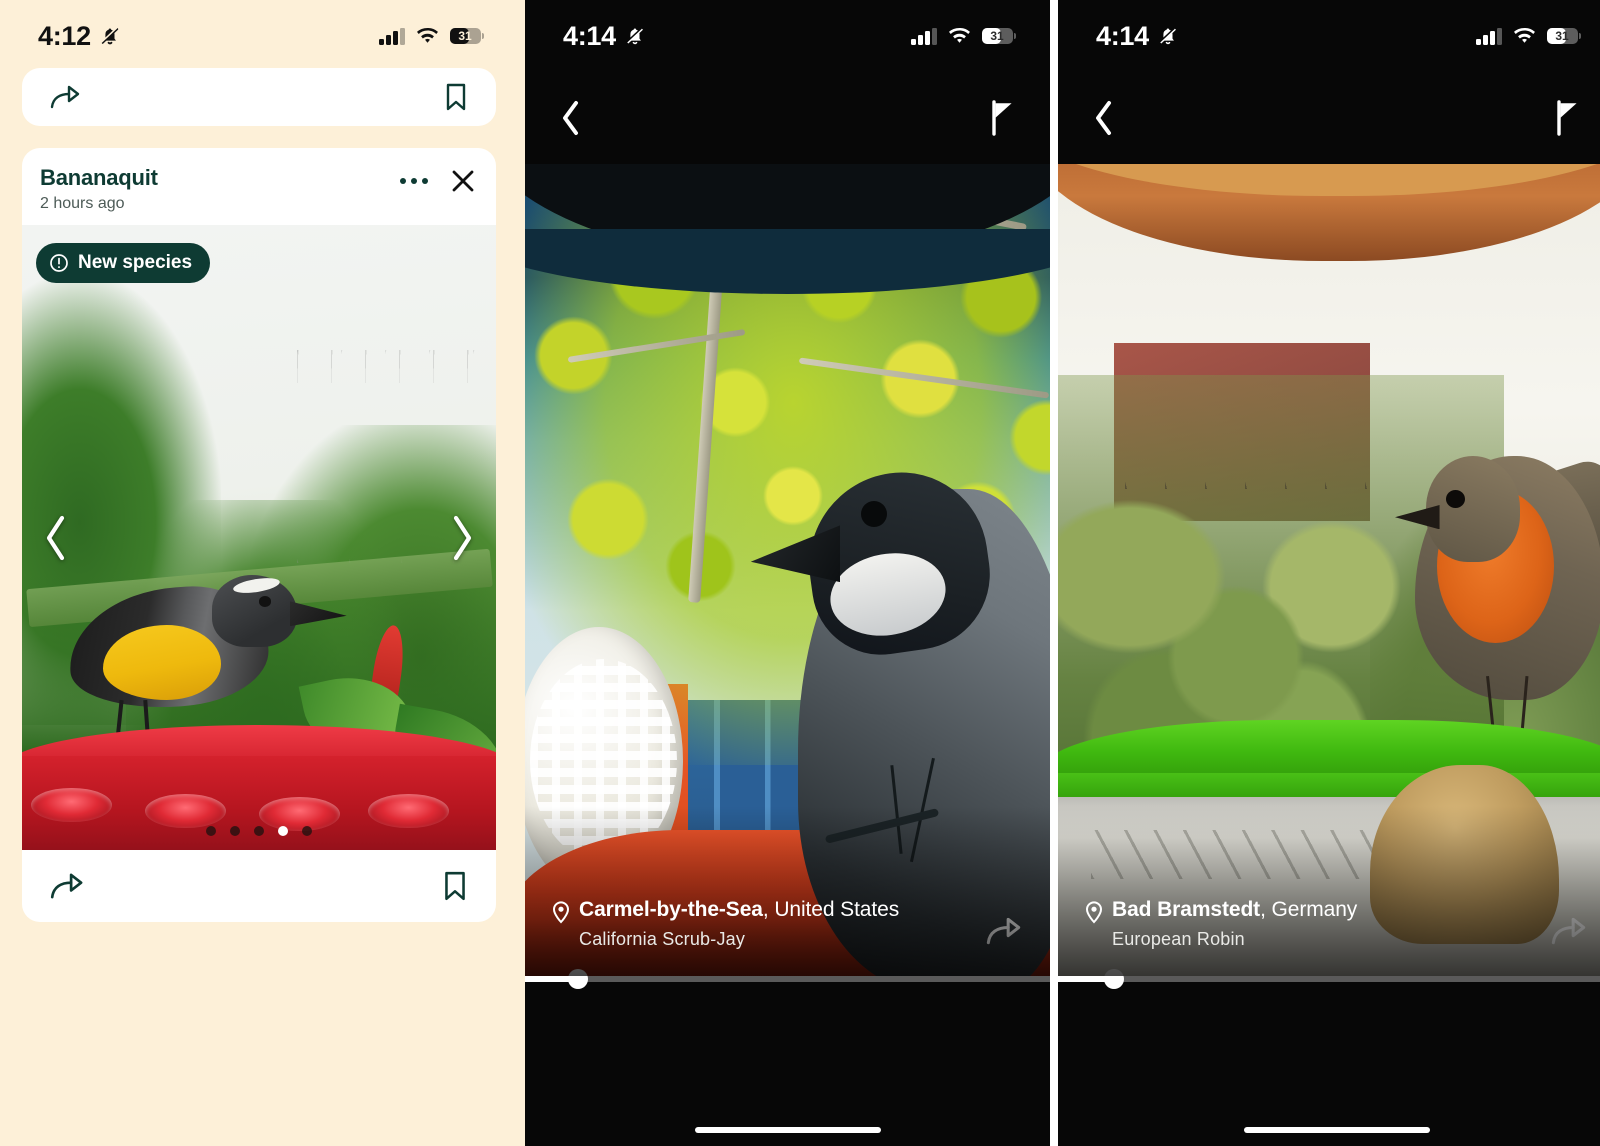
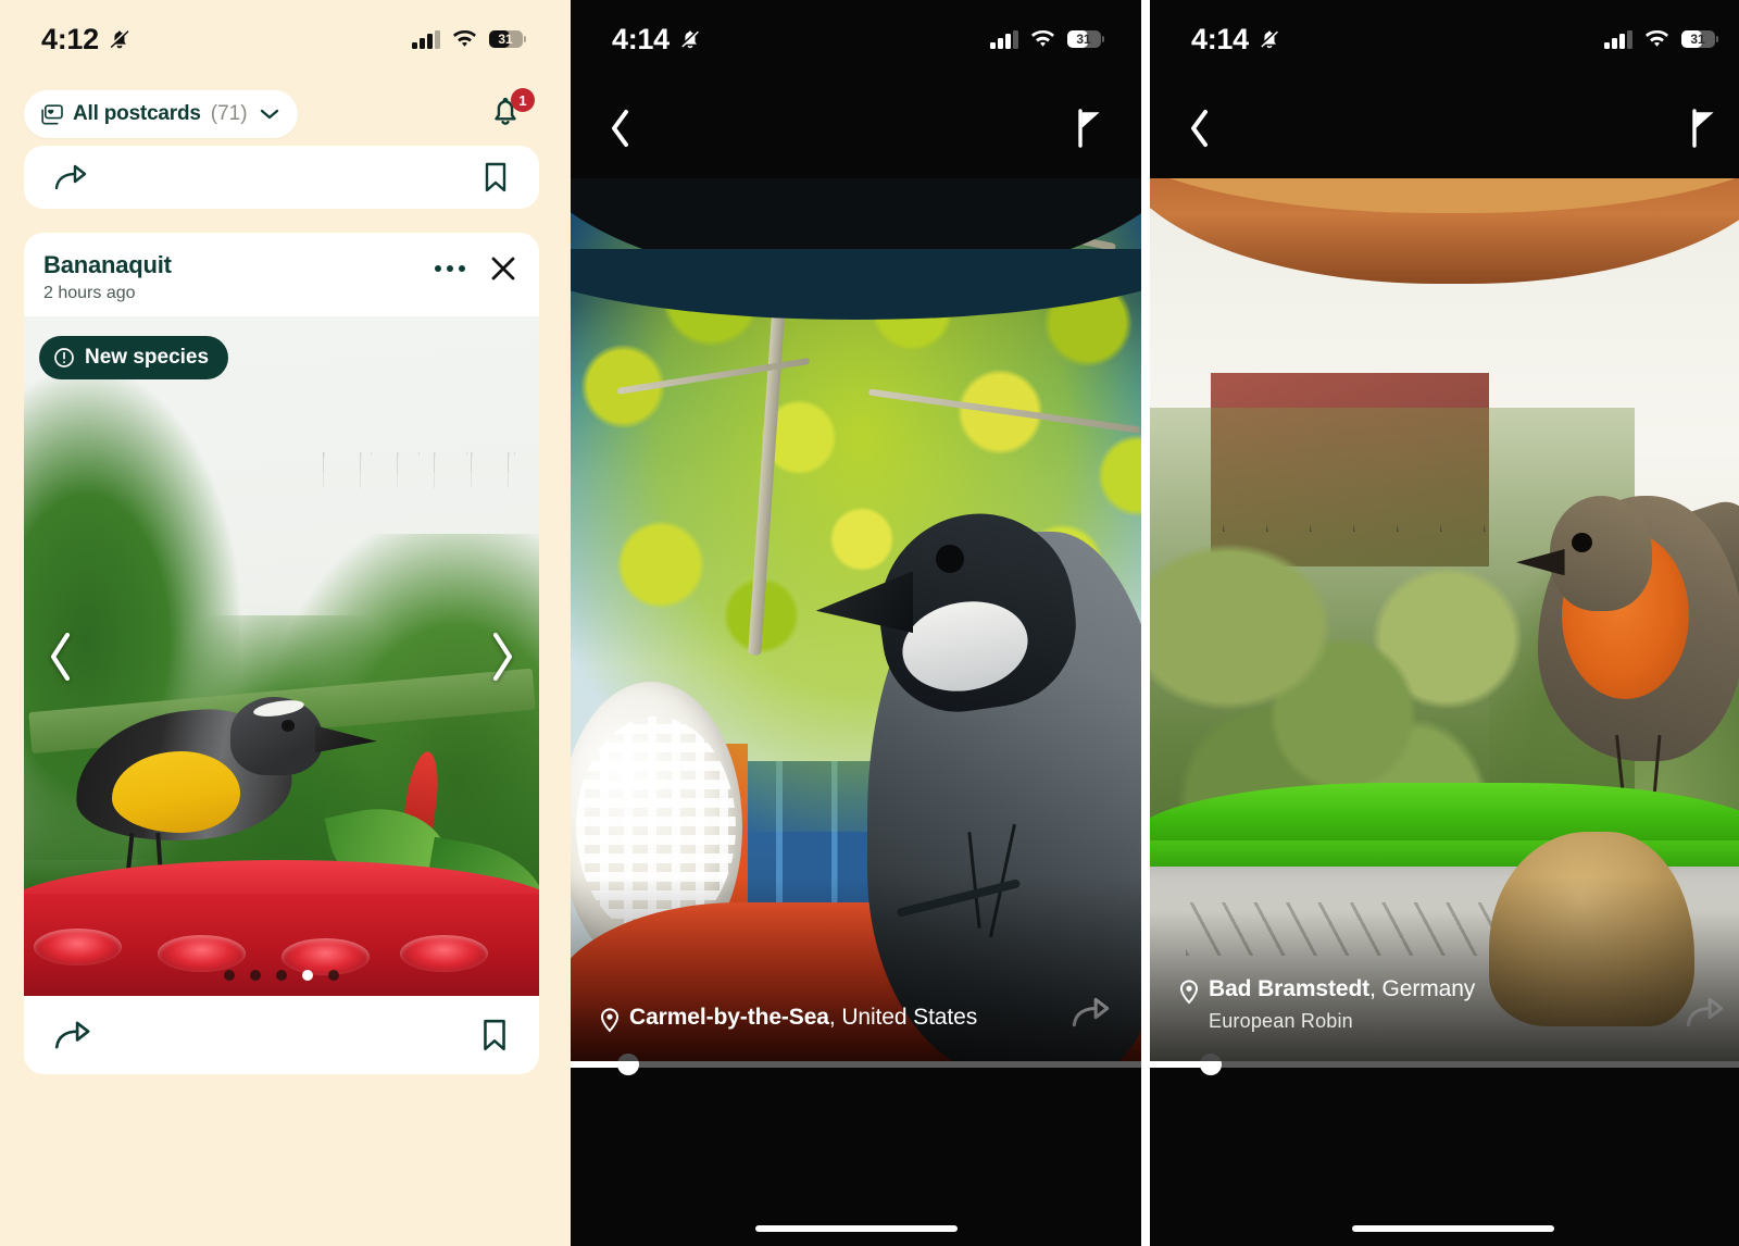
  4:12
  31
+ All postcards
+ (71)
+ 1
  Bananaquit
  2 hours ago
  New species
  4:14
  31
  Carmel-by-the-Sea, United States
- California Scrub-Jay
  4:14
  31
  Bad Bramstedt, Germany
  European Robin
